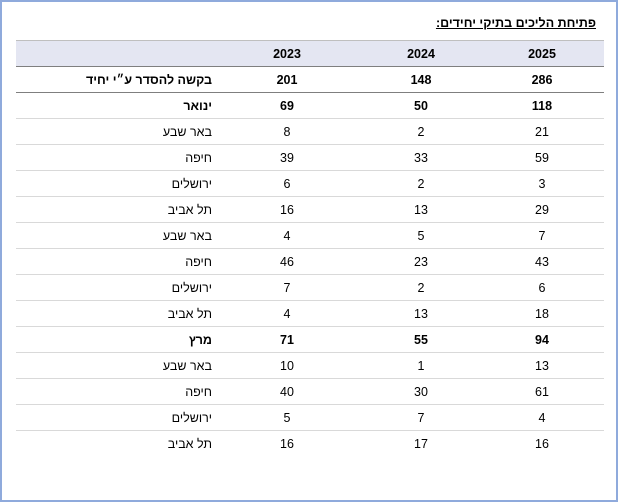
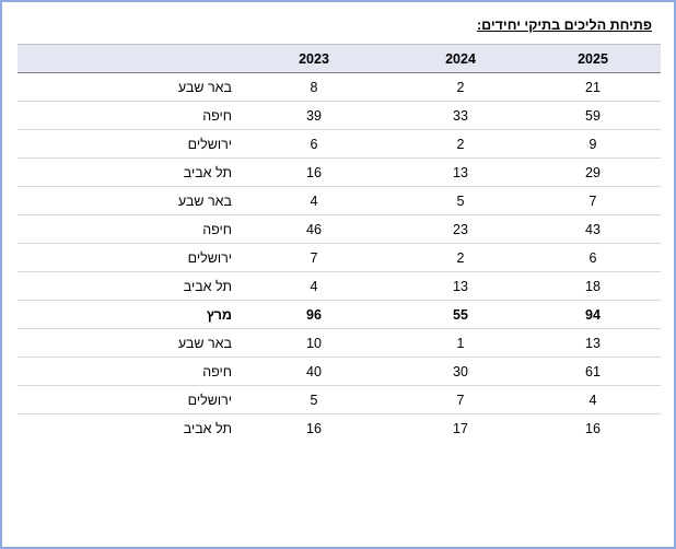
  פתיחת הליכים בתיקי יחידים:
  2025	2024	2023
- 286	148	201	בקשה להסדר ע״י יחיד
- 118	50	69	ינואר
  21	2	8	באר שבע
  59	33	39	חיפה
- 3	2	6	ירושלים
+ 9	2	6	ירושלים
  29	13	16	תל אביב
  7	5	4	באר שבע
  43	23	46	חיפה
  6	2	7	ירושלים
  18	13	4	תל אביב
- 94	55	71	מרץ
+ 94	55	96	מרץ
  13	1	10	באר שבע
  61	30	40	חיפה
  4	7	5	ירושלים
  16	17	16	תל אביב
